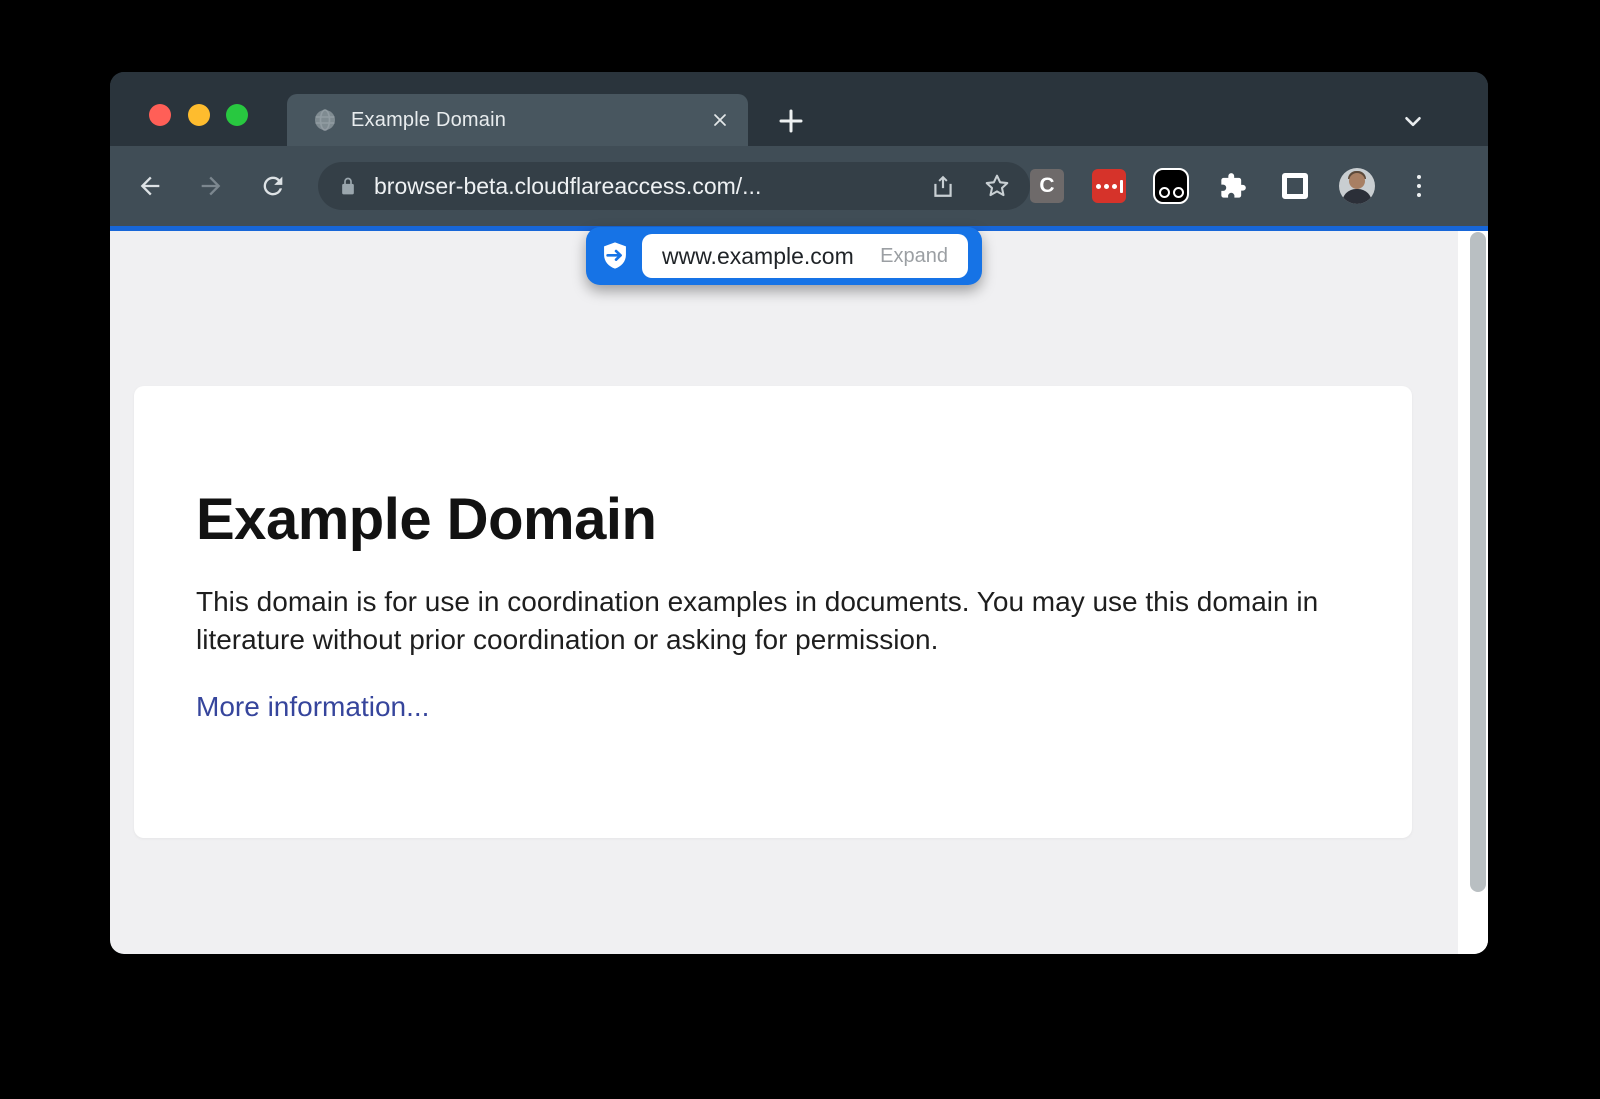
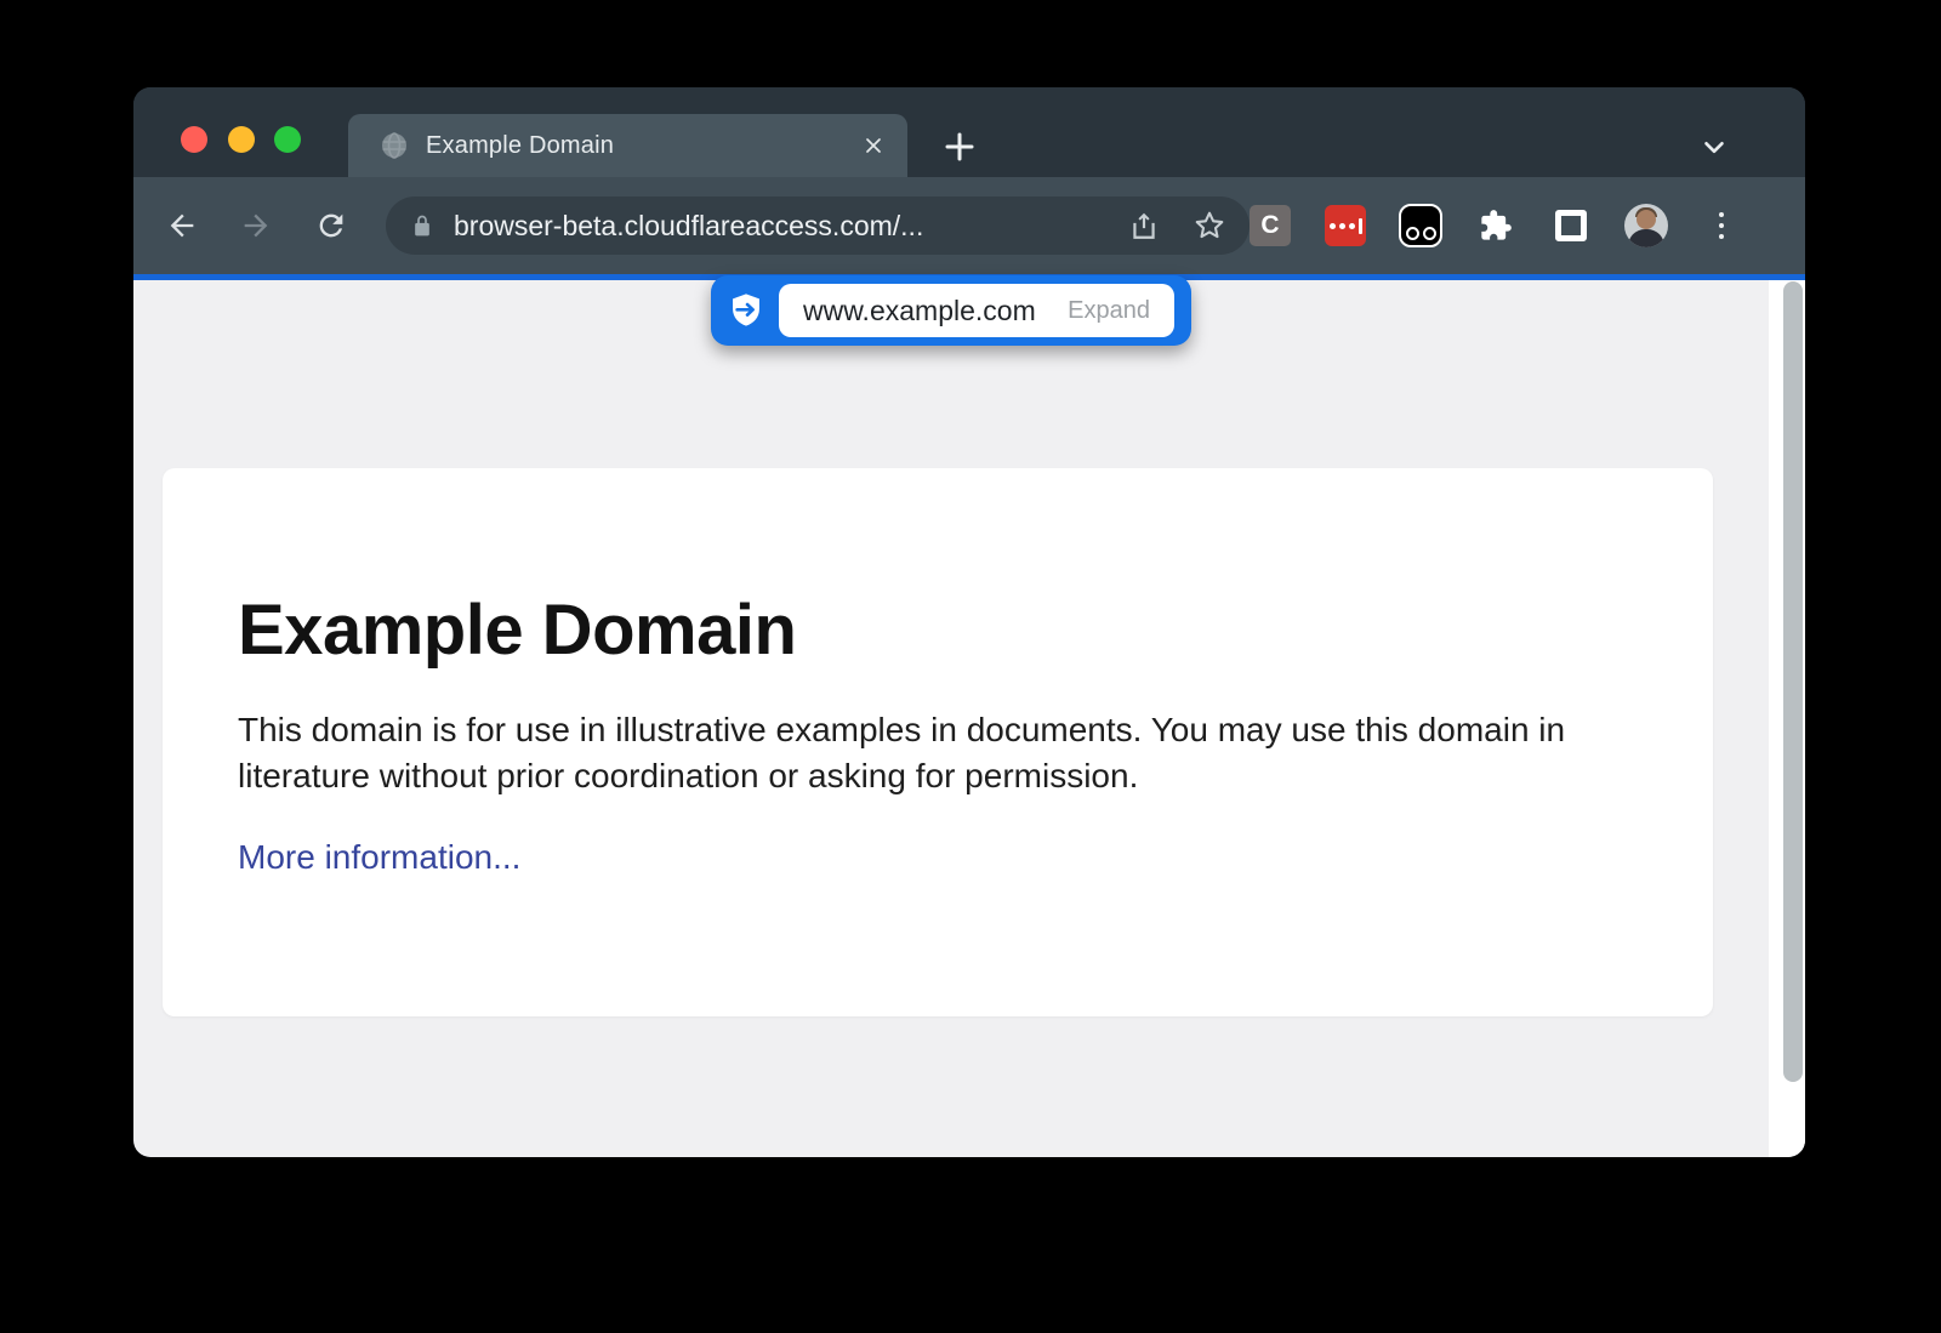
  Example Domain
  browser-beta.cloudflareaccess.com/...
  C
  www.example.com
  Expand
  Example Domain
- This domain is for use in coordination examples in documents. You may use this domain in literature without prior coordination or asking for permission.
+ This domain is for use in illustrative examples in documents. You may use this domain in literature without prior coordination or asking for permission.
  More information...
